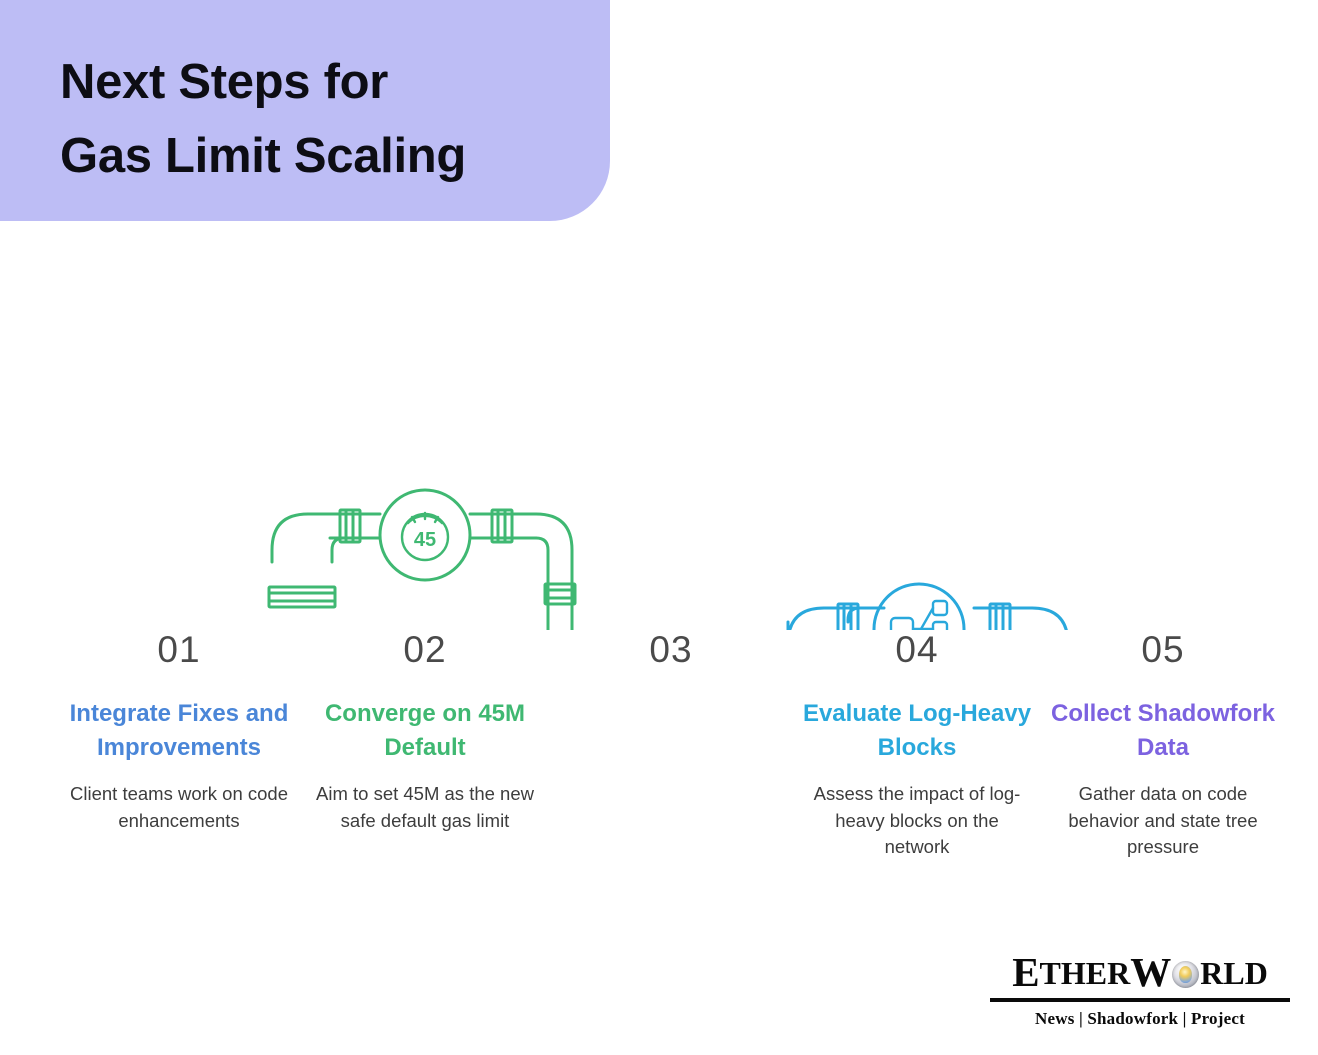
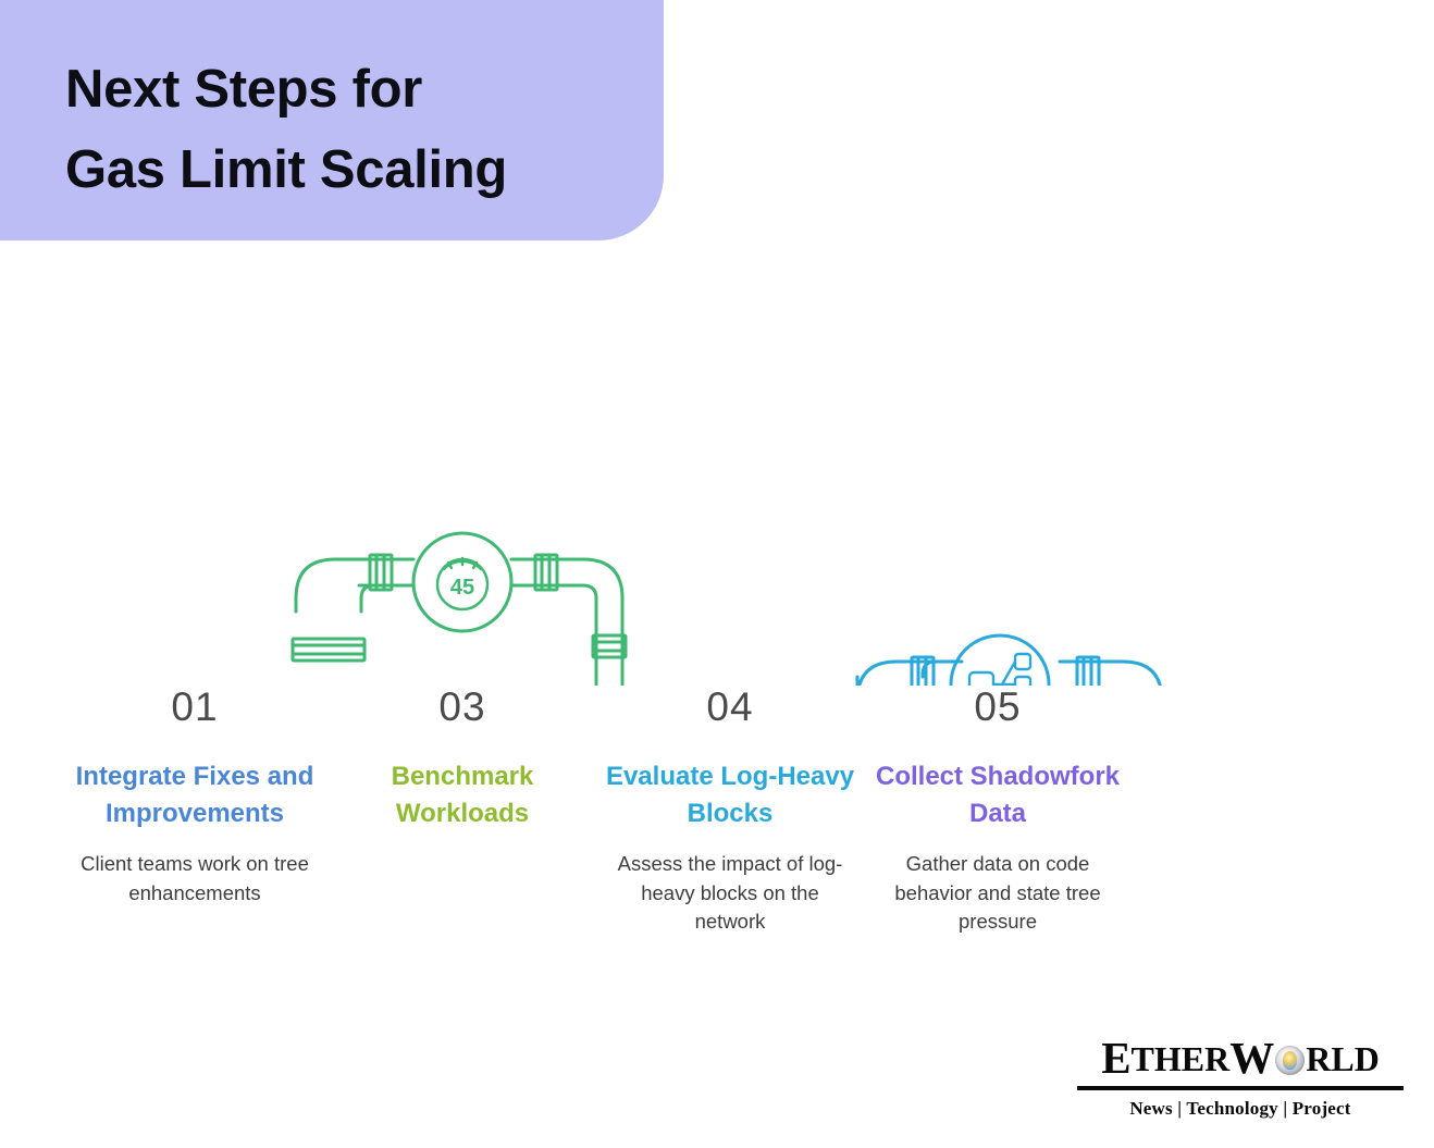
  Next Steps for
  Gas Limit Scaling
  45
  01
  Integrate Fixes and Improvements
- Client teams work on code enhancements
+ Client teams work on tree enhancements
- 02
- Converge on 45M Default
- Aim to set 45M as the new safe default gas limit
  03
+ Benchmark Workloads
  04
  Evaluate Log-Heavy Blocks
  Assess the impact of log-heavy blocks on the network
  05
  Collect Shadowfork Data
  Gather data on code behavior and state tree pressure
  E
  THER
  W
  RLD
- News | Shadowfork | Project
+ News | Technology | Project
